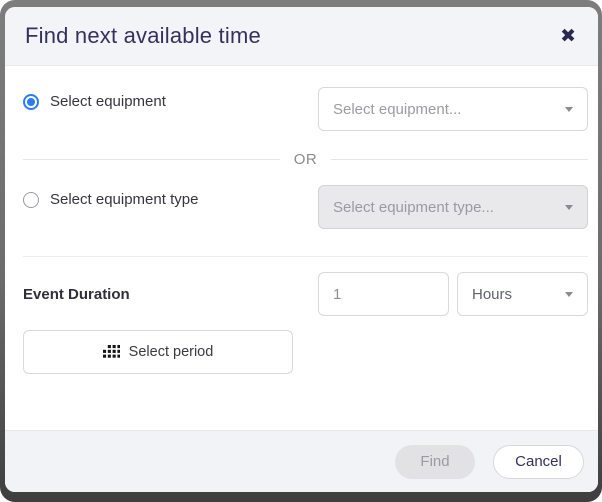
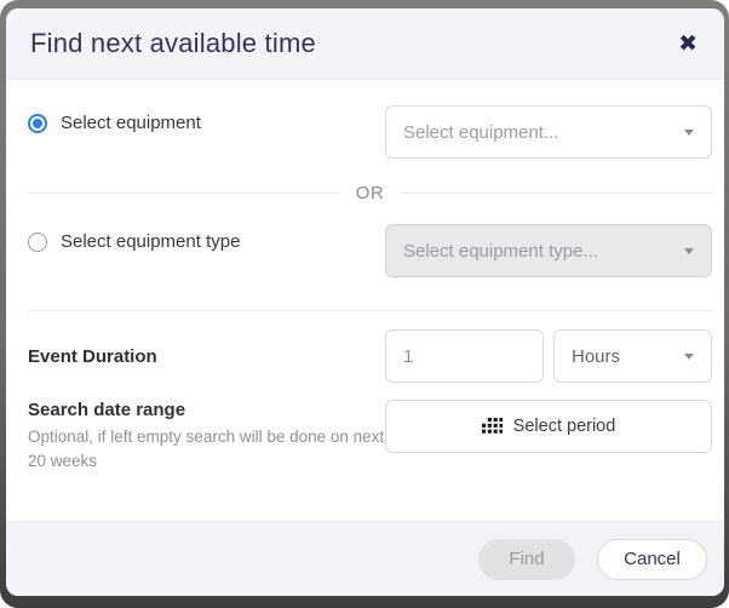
  Find next available time
  ✖
  Select equipment
  Select equipment...
  OR
  Select equipment type
  Select equipment type...
  Event Duration
  1
  Hours
+ Search date range
+ Optional, if left empty search will be done on next 20 weeks
  Select period
  Find
  Cancel
